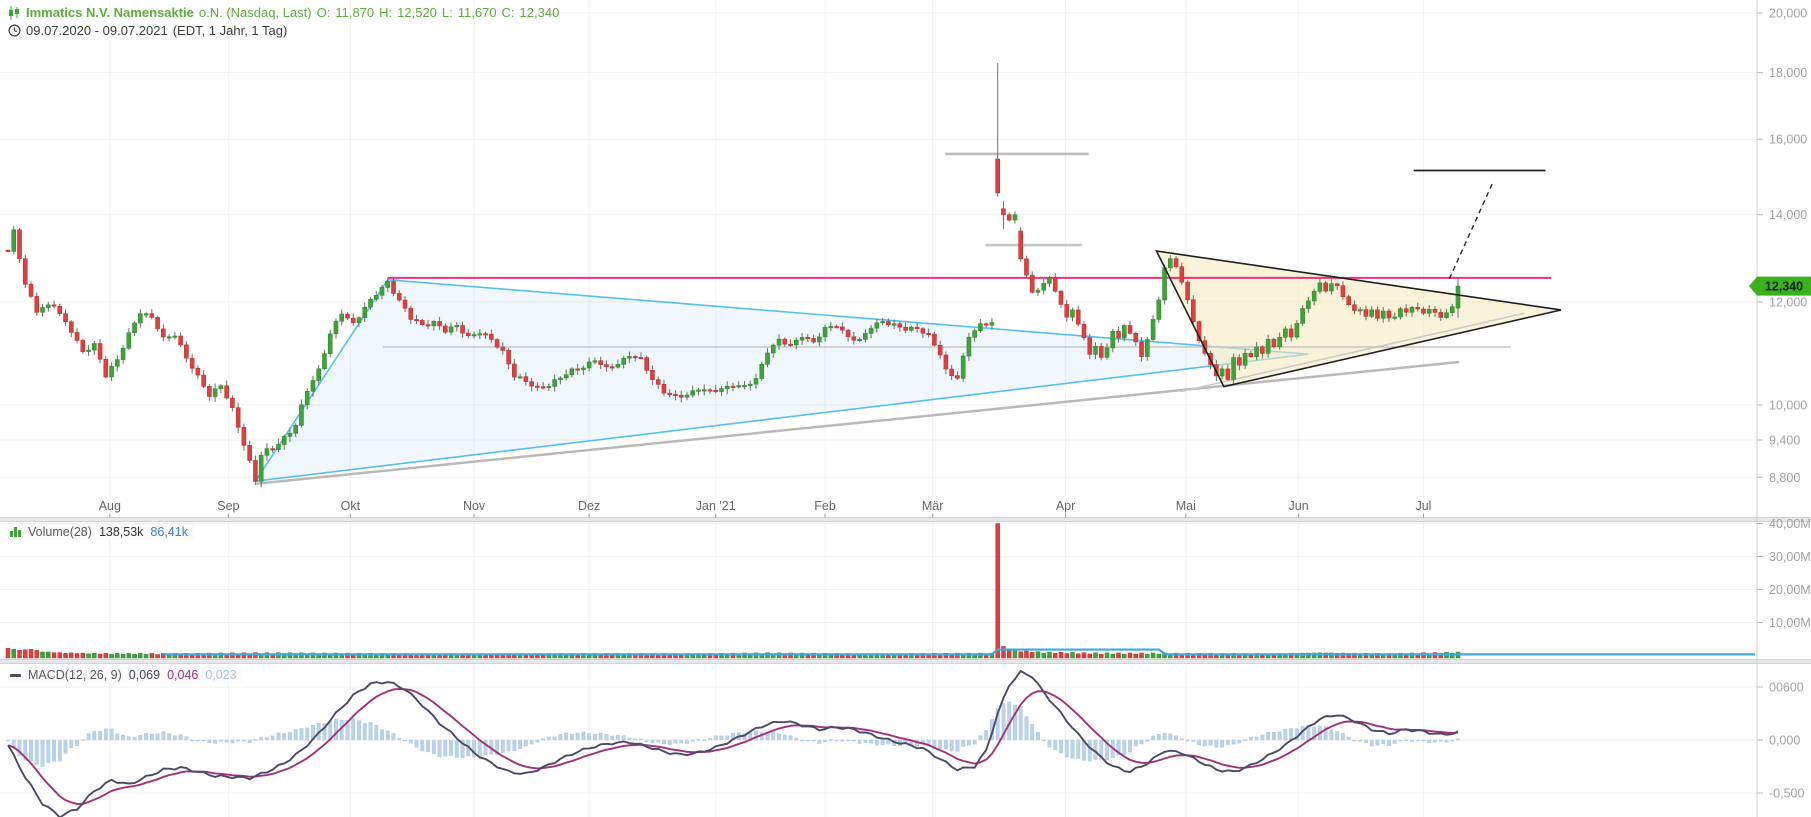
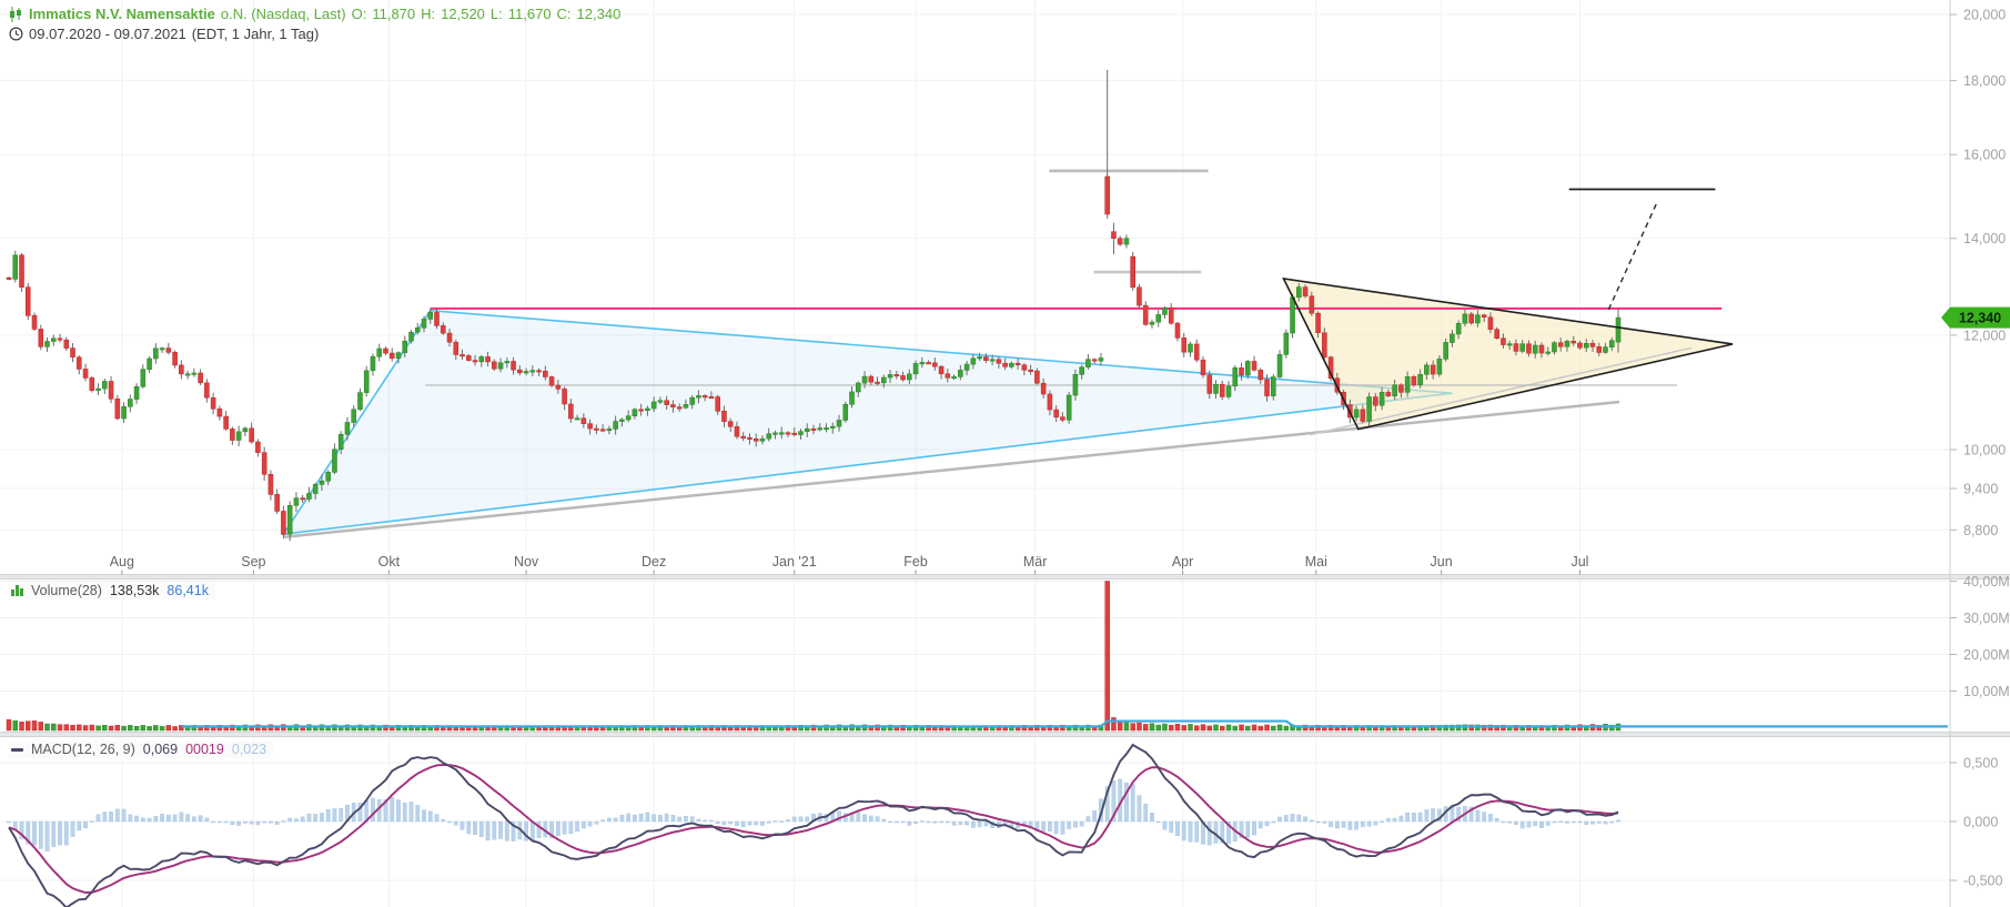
  20,000
  18,000
  16,000
  14,000
  12,000
  10,000
  9,400
  8,800
  40,00M
  30,00M
  20,00M
  10,00M
- 00600
+ 0,500
  0,000
  -0,500
  Aug
  Sep
  Okt
  Nov
  Dez
  Jan '21
  Feb
  Mär
  Apr
  Mai
  Jun
  Jul
  12,340
  Immatics N.V. Namensaktie
  o.N. (Nasdaq, Last)
  O:
  11,870
  H:
  12,520
  L:
  11,670
  C:
  12,340
  09.07.2020 - 09.07.2021
  (EDT, 1 Jahr, 1 Tag)
  Volume(28)
  138,53k
  86,41k
  MACD(12, 26, 9)
  0,069
- 0,046
+ 00019
  0,023
